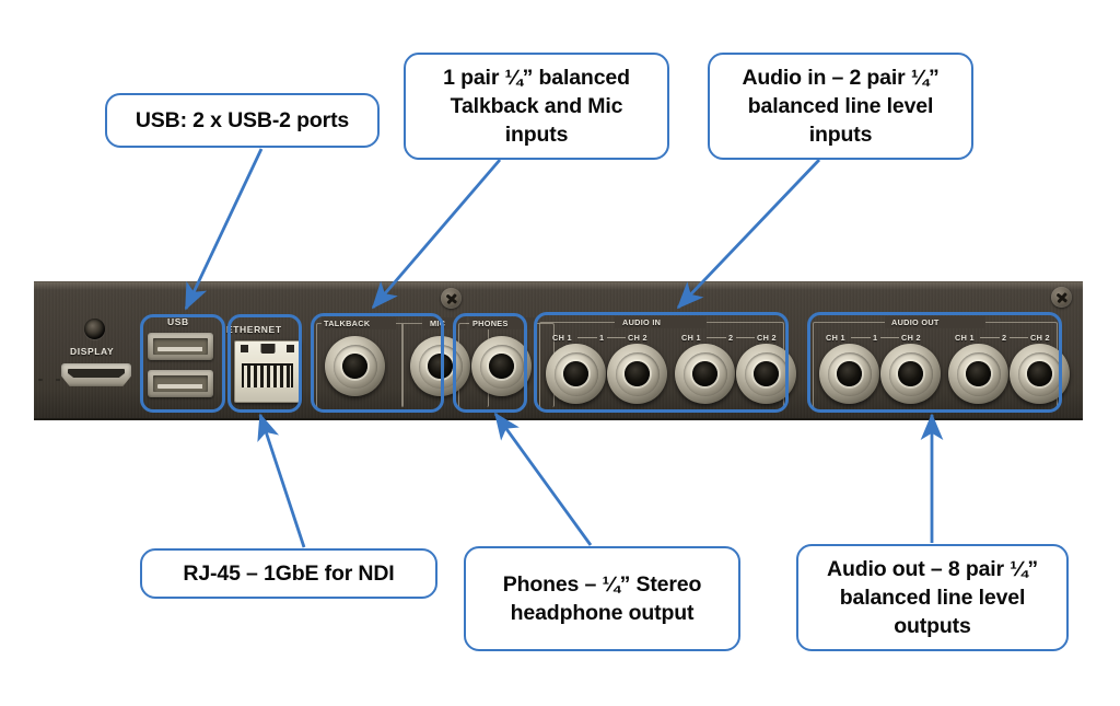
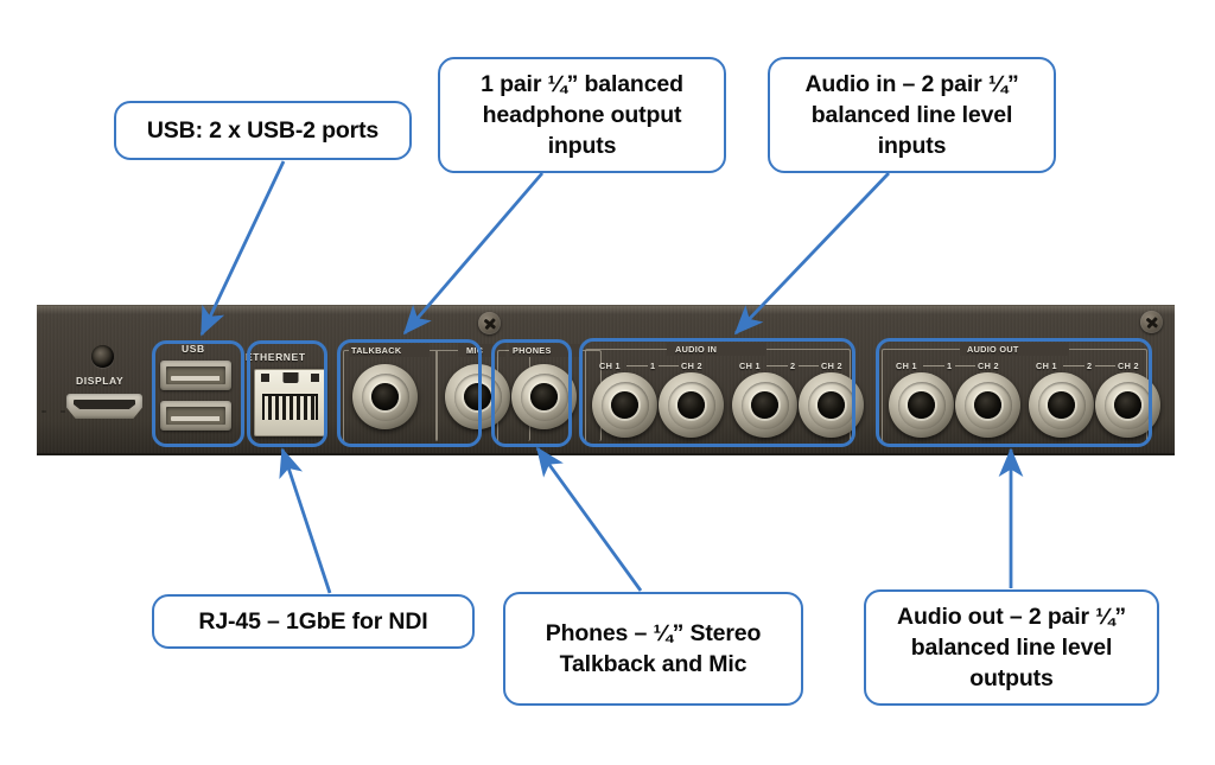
  DISPLAY
  USB
  ETHERNET
  TALKBACK
  MIC
  PHONES
  AUDIO IN
  CH 1
  1
  CH 2
  CH 1
  2
  CH 2
  AUDIO OUT
  CH 1
  1
  CH 2
  CH 1
  2
  CH 2
  USB: 2 x USB-2 ports
  1 pair ¼” balanced
- Talkback and Mic
+ headphone output
  inputs
  Audio in – 2 pair ¼”
  balanced line level
  inputs
  RJ-45 – 1GbE for NDI
  Phones – ¼” Stereo
- headphone output
+ Talkback and Mic
- Audio out – 8 pair ¼”
+ Audio out – 2 pair ¼”
  balanced line level
  outputs
